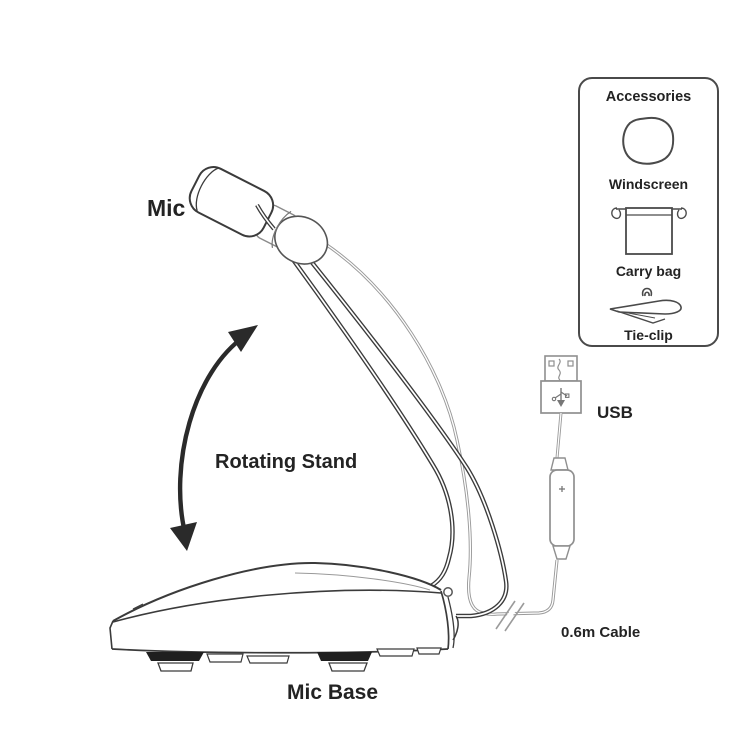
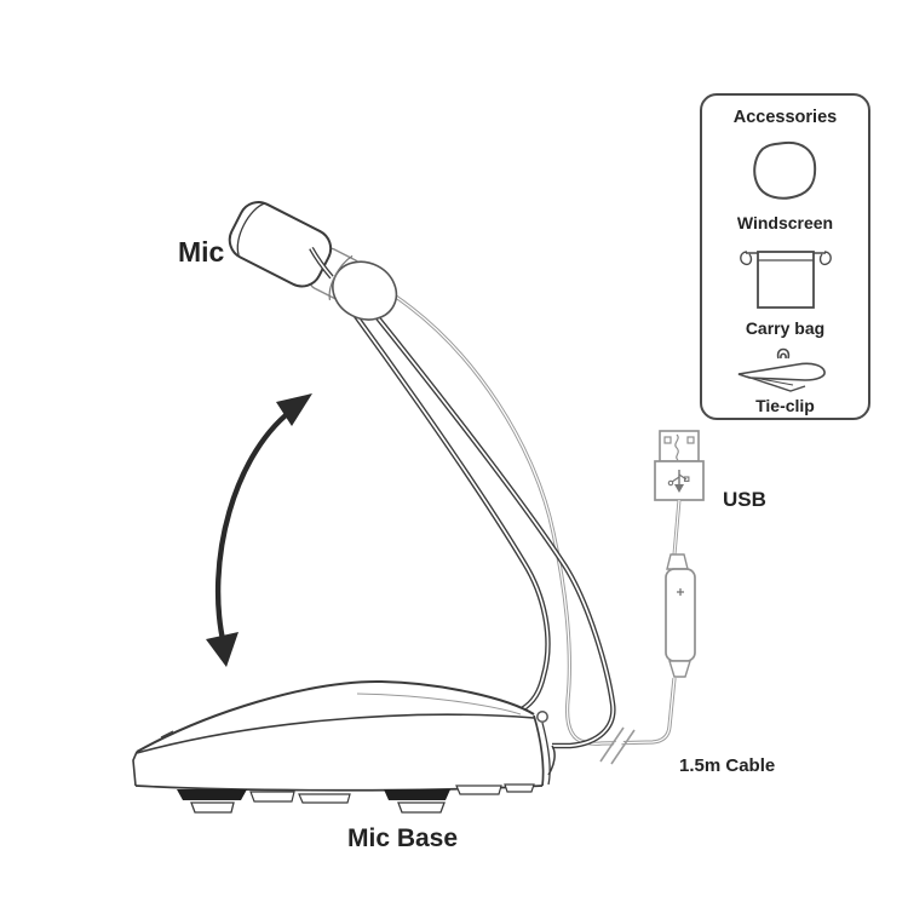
  Mic
- Rotating Stand
  Mic Base
  USB
- 0.6m Cable
+ 1.5m Cable
  Accessories
  Windscreen
  Carry bag
  Tie-clip
